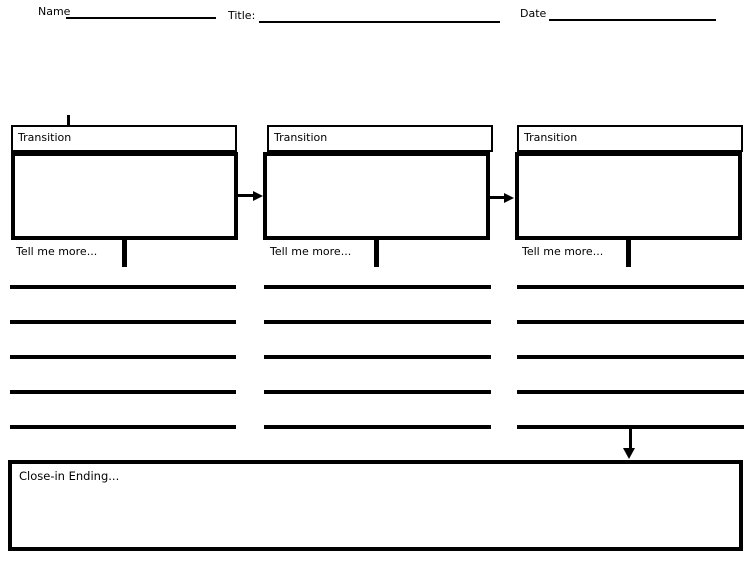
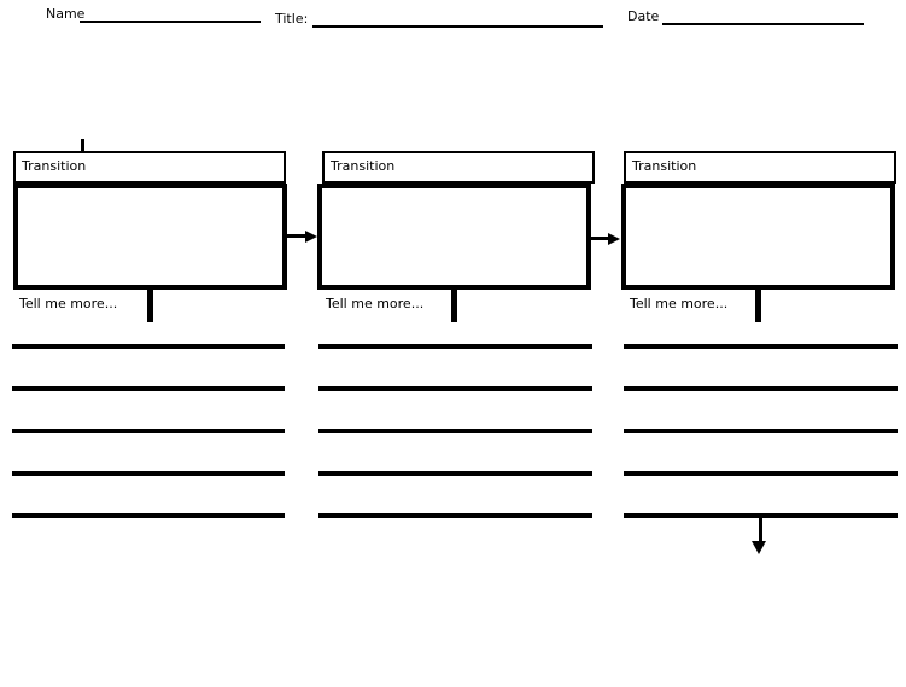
  Name
  Title:
  Date
  Transition
  Transition
  Transition
  Tell me more...
  Tell me more...
  Tell me more...
- Close-in Ending...
